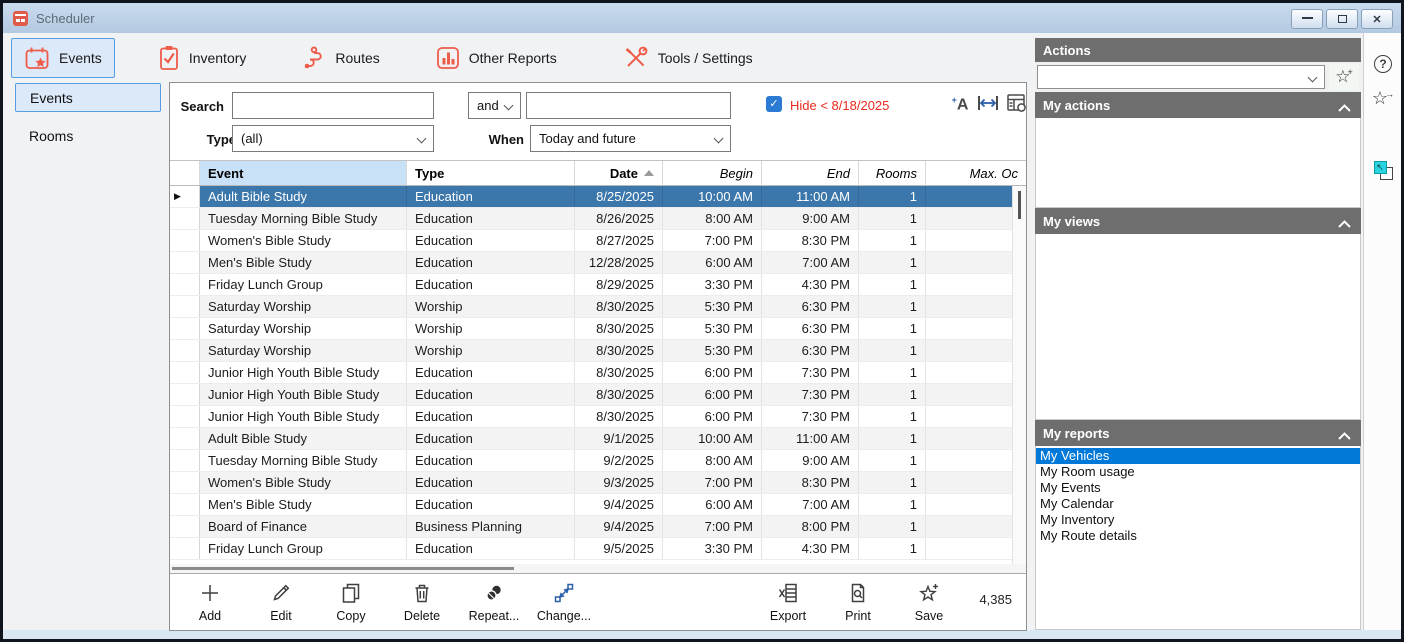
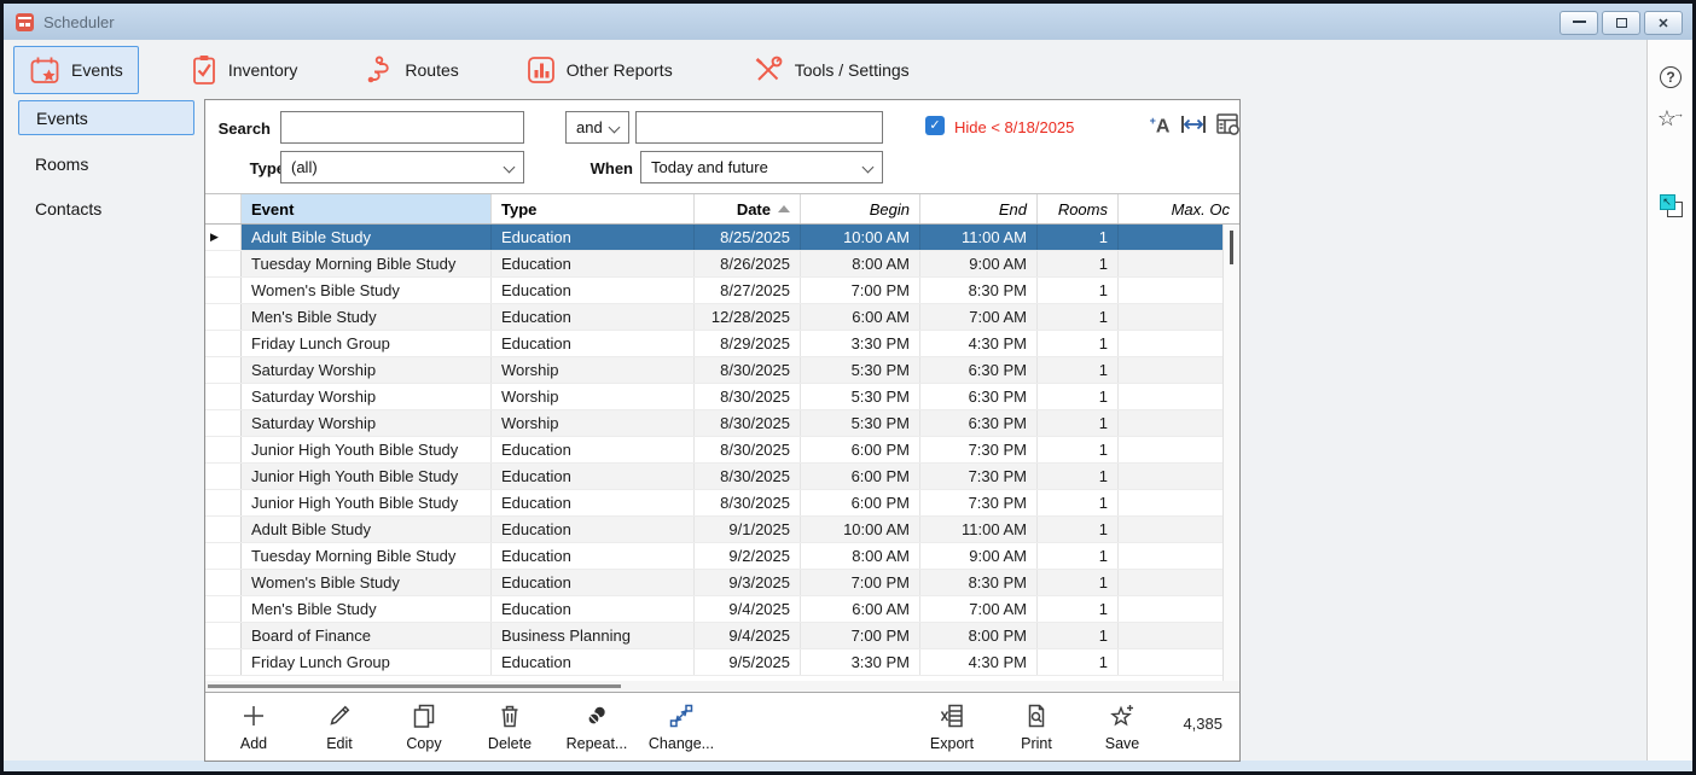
  Scheduler
  ✕
  Events
  Inventory
  Routes
  Other Reports
  Tools / Settings
  Events
  Rooms
+ Contacts
  Search
  and
  ✓
  Hide < 8/18/2025
  +A
  Typ
  (all)
  When
  Today and future
  Event
  Type
  Date
  Begin
  End
  Rooms
  Max. Oc
  ▶
  Adult Bible Study
  Education
  8/25/2025
  10:00 AM
  11:00 AM
  1
  Tuesday Morning Bible Study
  Education
  8/26/2025
  8:00 AM
  9:00 AM
  1
  Women's Bible Study
  Education
  8/27/2025
  7:00 PM
  8:30 PM
  1
  Men's Bible Study
  Education
  12/28/2025
  6:00 AM
  7:00 AM
  1
  Friday Lunch Group
  Education
  8/29/2025
  3:30 PM
  4:30 PM
  1
  Saturday Worship
  Worship
  8/30/2025
  5:30 PM
  6:30 PM
  1
  Saturday Worship
  Worship
  8/30/2025
  5:30 PM
  6:30 PM
  1
  Saturday Worship
  Worship
  8/30/2025
  5:30 PM
  6:30 PM
  1
  Junior High Youth Bible Study
  Education
  8/30/2025
  6:00 PM
  7:30 PM
  1
  Junior High Youth Bible Study
  Education
  8/30/2025
  6:00 PM
  7:30 PM
  1
  Junior High Youth Bible Study
  Education
  8/30/2025
  6:00 PM
  7:30 PM
  1
  Adult Bible Study
  Education
  9/1/2025
  10:00 AM
  11:00 AM
  1
  Tuesday Morning Bible Study
  Education
  9/2/2025
  8:00 AM
  9:00 AM
  1
  Women's Bible Study
  Education
  9/3/2025
  7:00 PM
  8:30 PM
  1
  Men's Bible Study
  Education
  9/4/2025
  6:00 AM
  7:00 AM
  1
  Board of Finance
  Business Planning
  9/4/2025
  7:00 PM
  8:00 PM
  1
  Friday Lunch Group
  Education
  9/5/2025
  3:30 PM
  4:30 PM
  1
  Add
  Edit
  Copy
  Delete
  Repeat...
  Change...
  Export
  Print
  Save
  4,385
- Actions
- ☆+
- My actions
- My views
- My reports
- My Vehicles
- My Room usage
- My Events
- My Calendar
- My Inventory
- My Route details
  ?
  ☆→
  ↖
